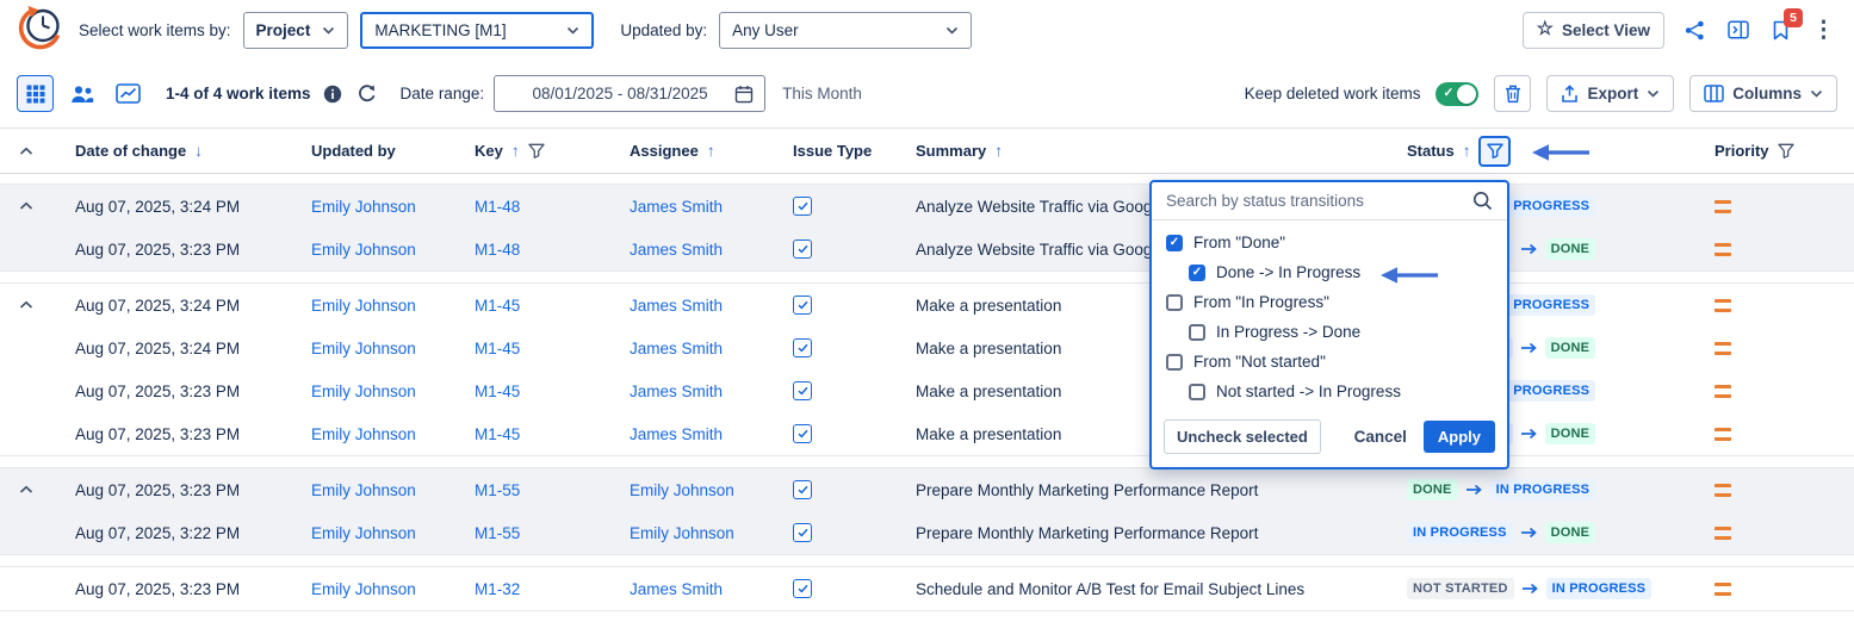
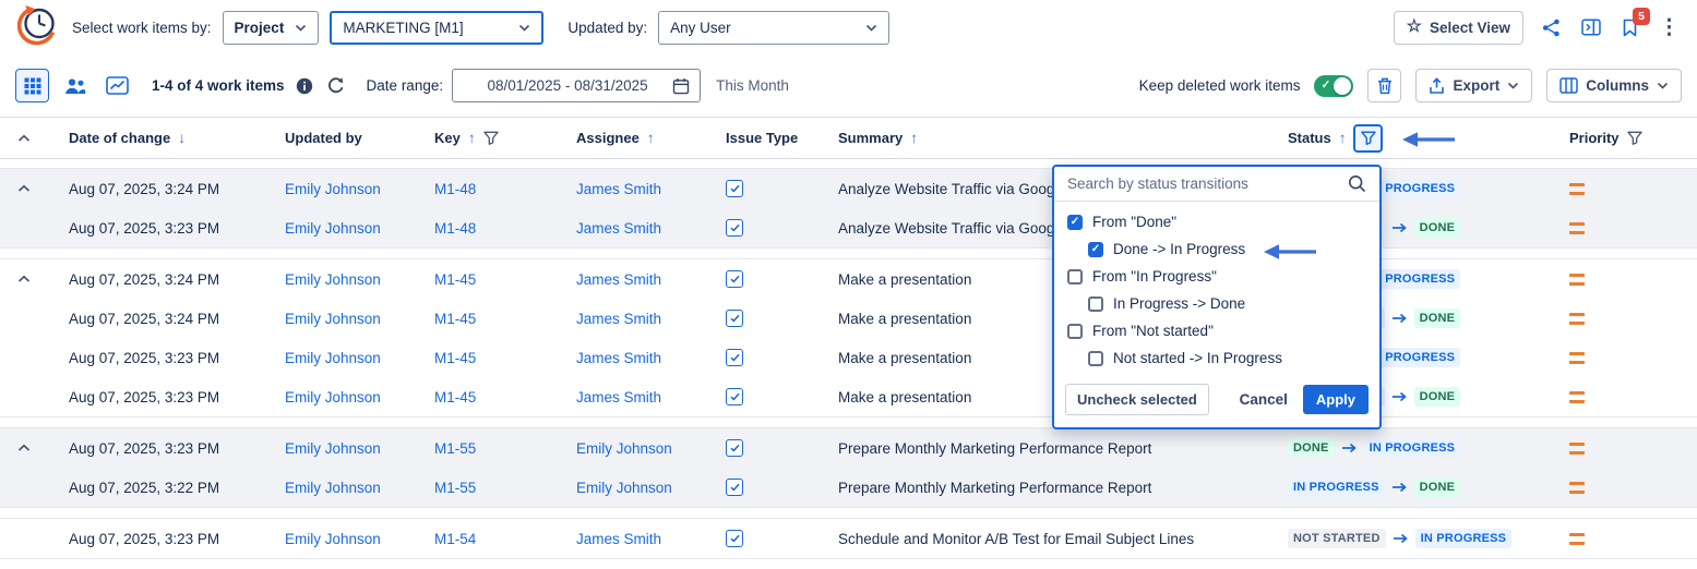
  Select work items by:
  Project
  MARKETING [M1]
  Updated by:
  Any User
  ☆
  Select View
  5
  ⋮
  1-4 of 4 work items
  Date range:
  08/01/2025 - 08/31/2025
  This Month
  Keep deleted work items
  ✓
  Export
  Columns
  Date of change
  ↓
  Updated by
  Key
  ↑
  Assignee
  ↑
  Issue Type
  Summary
  ↑
  Status
  ↑
  Priority
  Aug 07, 2025, 3:24 PM
  Emily Johnson
  M1-48
  James Smith
  Analyze Website Traffic via Goog
  PROGRESS
  Aug 07, 2025, 3:23 PM
  Emily Johnson
  M1-48
  James Smith
  Analyze Website Traffic via Goog
  DONE
  Aug 07, 2025, 3:24 PM
  Emily Johnson
  M1-45
  James Smith
  Make a presentation
  PROGRESS
  Aug 07, 2025, 3:24 PM
  Emily Johnson
  M1-45
  James Smith
  Make a presentation
  DONE
  Aug 07, 2025, 3:23 PM
  Emily Johnson
  M1-45
  James Smith
  Make a presentation
  PROGRESS
  Aug 07, 2025, 3:23 PM
  Emily Johnson
  M1-45
  James Smith
  Make a presentation
  DONE
  Aug 07, 2025, 3:23 PM
  Emily Johnson
  M1-55
  Emily Johnson
  Prepare Monthly Marketing Performance Report
  DONE
  IN PROGRESS
  Aug 07, 2025, 3:22 PM
  Emily Johnson
  M1-55
  Emily Johnson
  Prepare Monthly Marketing Performance Report
  IN PROGRESS
  DONE
  Aug 07, 2025, 3:23 PM
  Emily Johnson
- M1-32
+ M1-54
  James Smith
  Schedule and Monitor A/B Test for Email Subject Lines
  NOT STARTED
  IN PROGRESS
  Search by status transitions
  From "Done"
  Done -> In Progress
  From "In Progress"
  In Progress -> Done
  From "Not started"
  Not started -> In Progress
  Uncheck selected
  Cancel
  Apply
